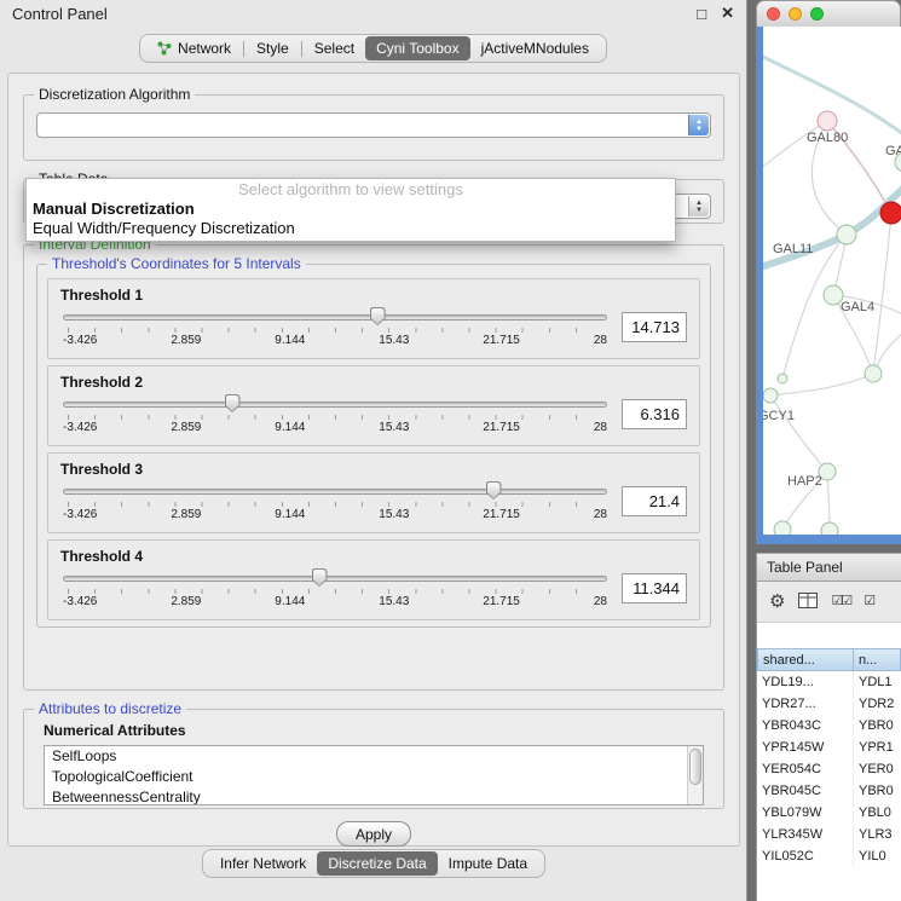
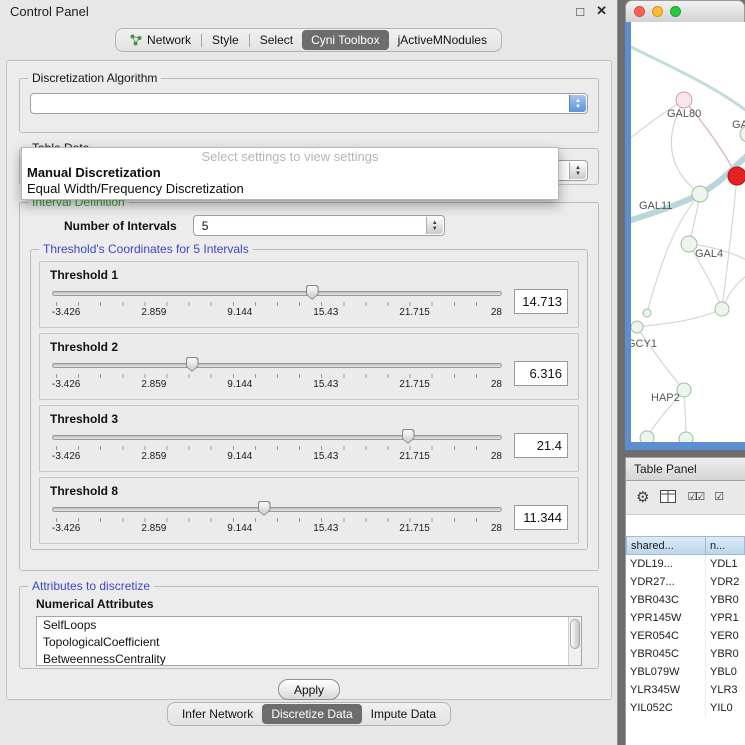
  Control Panel
  □
  ✕
  Network
  Style
  Select
  Cyni Toolbox
  jActiveMNodules
  Discretization Algorithm
  Interval Definition
+ Number of Intervals
+ 5
  Threshold's Coordinates for 5 Intervals
  Threshold 1
  -3.426
  2.859
  9.144
  15.43
  21.715
  28
  14.713
  Threshold 2
  -3.426
  2.859
  9.144
  15.43
  21.715
  28
  6.316
  Threshold 3
  -3.426
  2.859
  9.144
  15.43
  21.715
  28
  21.4
- Threshold 4
+ Threshold 8
  -3.426
  2.859
  9.144
  15.43
  21.715
  28
  11.344
  Attributes to discretize
  Numerical Attributes
  SelfLoops
  TopologicalCoefficient
  BetweennessCentrality
  Apply
- Select algorithm to view settings
+ Select settings to view settings
  Manual Discretization
  Equal Width/Frequency Discretization
  Infer Network
  Discretize Data
  Impute Data
  GAL80
  GAL11
  GAL4
  GCY1
  HAP2
  GA
  Table Panel
  ⚙
  ☑☑
  ☑
  shared...
  n...
  YDL19...
  YDL1
  YDR27...
  YDR2
  YBR043C
  YBR0
  YPR145W
  YPR1
  YER054C
  YER0
  YBR045C
  YBR0
  YBL079W
  YBL0
  YLR345W
  YLR3
  YIL052C
  YIL0
